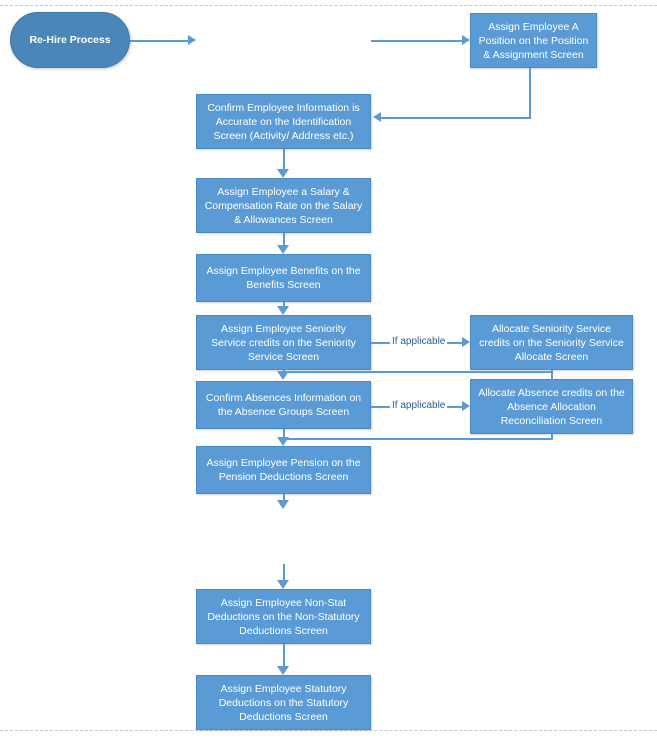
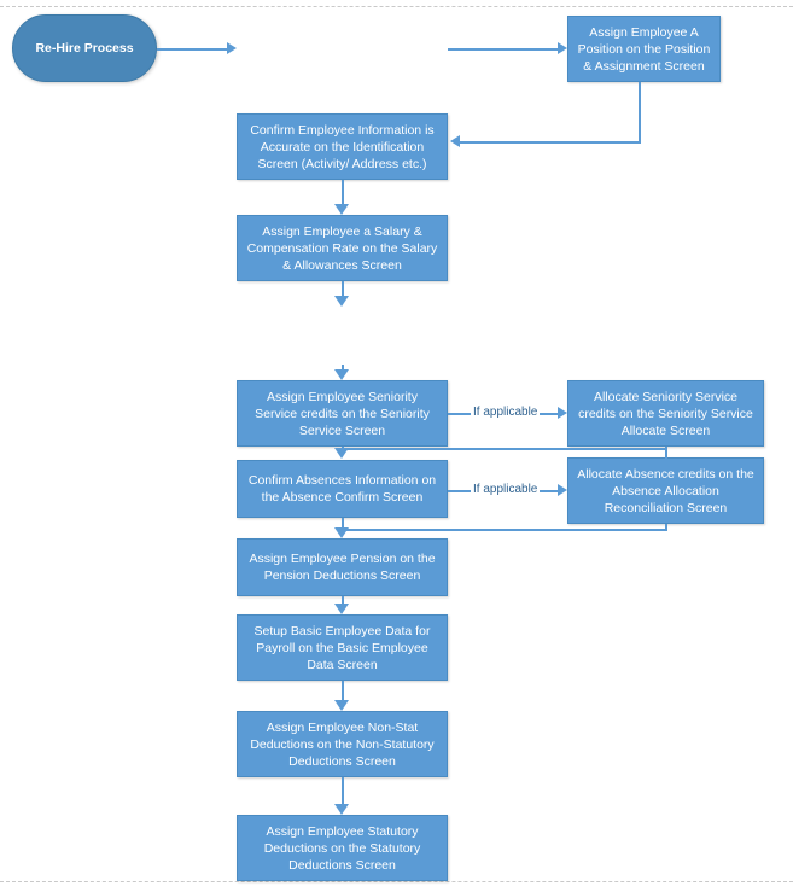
  Re-Hire Process
  Assign Employee A Position on the Position & Assignment Screen
  Confirm Employee Information is Accurate on the Identification Screen (Activity/ Address etc.)
  Assign Employee a Salary & Compensation Rate on the Salary & Allowances Screen
- Assign Employee Benefits on the Benefits Screen
  Assign Employee Seniority Service credits on the Seniority Service Screen
  Allocate Seniority Service credits on the Seniority Service Allocate Screen
- Confirm Absences Information on the Absence Groups Screen
+ Confirm Absences Information on the Absence Confirm Screen
  Allocate Absence credits on the Absence Allocation Reconciliation Screen
  Assign Employee Pension on the Pension Deductions Screen
+ Setup Basic Employee Data for Payroll on the Basic Employee Data Screen
  Assign Employee Non-Stat Deductions on the Non-Statutory Deductions Screen
  Assign Employee Statutory Deductions on the Statutory Deductions Screen
  If applicable
  If applicable
